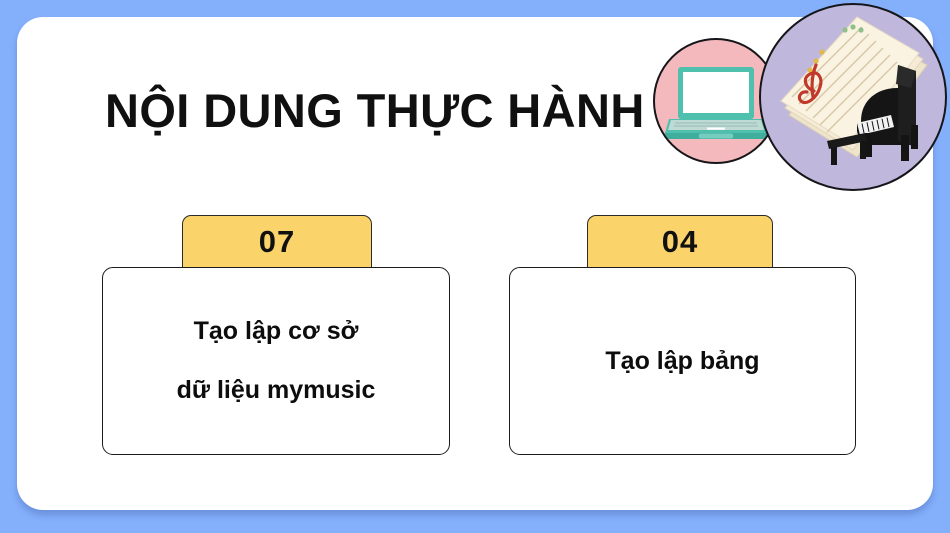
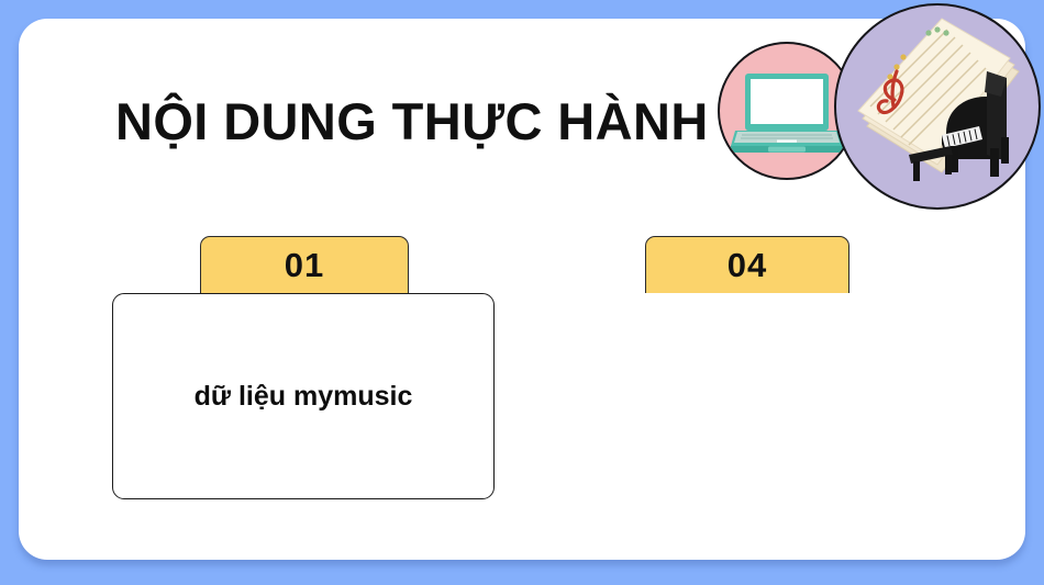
  NỘI DUNG THỰC HÀNH
- 07
+ 01
- Tạo lập cơ sở
  dữ liệu mymusic
  04
- Tạo lập bảng
